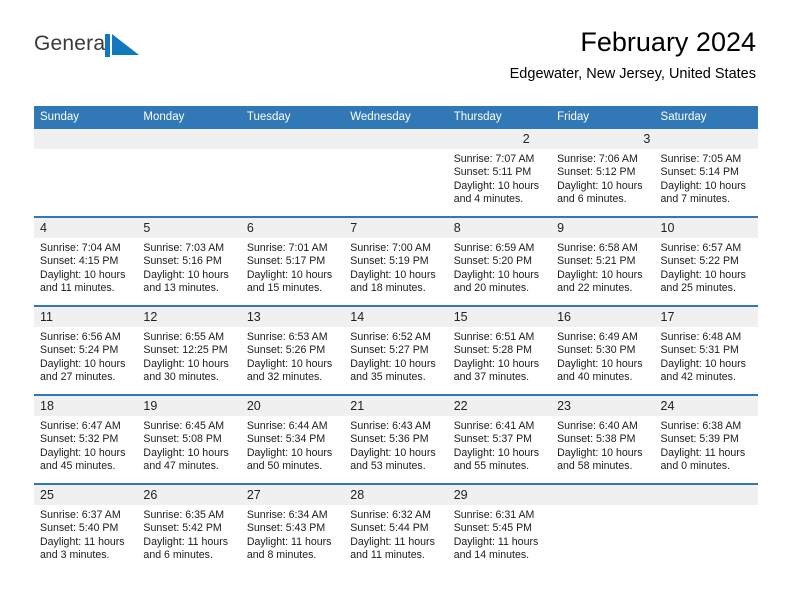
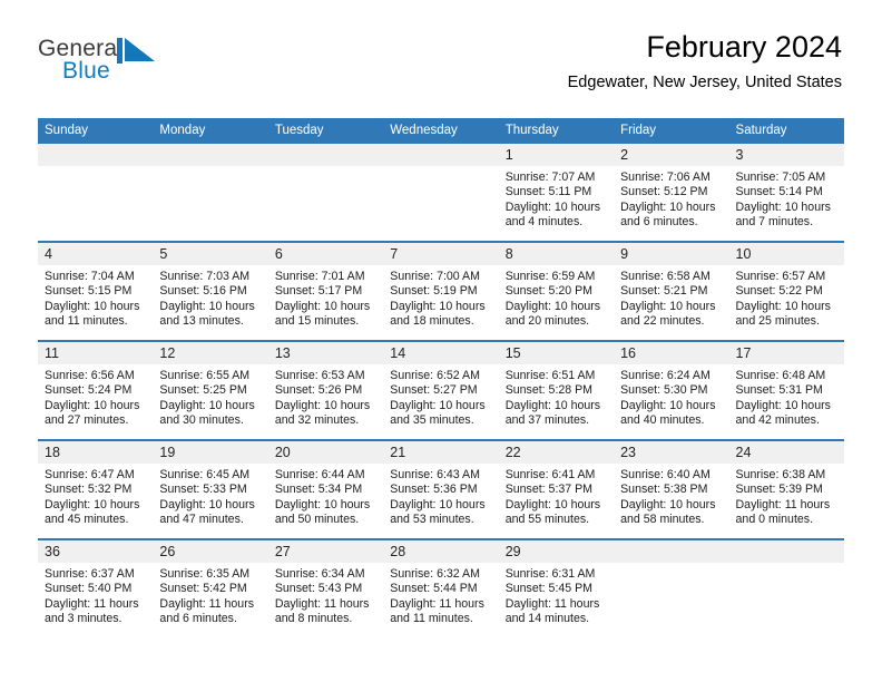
  Genera
+ Blue
  February 2024
  Edgewater, New Jersey, United States
  Sunday
  Monday
  Tuesday
  Wednesday
  Thursday
  Friday
  Saturday
+ 1
  2
  3
  Sunrise: 7:07 AM
  Sunset: 5:11 PM
  Daylight: 10 hours
  and 4 minutes.
  Sunrise: 7:06 AM
  Sunset: 5:12 PM
  Daylight: 10 hours
  and 6 minutes.
  Sunrise: 7:05 AM
  Sunset: 5:14 PM
  Daylight: 10 hours
  and 7 minutes.
  4
  5
  6
  7
  8
  9
  10
  Sunrise: 7:04 AM
- Sunset: 4:15 PM
+ Sunset: 5:15 PM
  Daylight: 10 hours
  and 11 minutes.
  Sunrise: 7:03 AM
  Sunset: 5:16 PM
  Daylight: 10 hours
  and 13 minutes.
  Sunrise: 7:01 AM
  Sunset: 5:17 PM
  Daylight: 10 hours
  and 15 minutes.
  Sunrise: 7:00 AM
  Sunset: 5:19 PM
  Daylight: 10 hours
  and 18 minutes.
  Sunrise: 6:59 AM
  Sunset: 5:20 PM
  Daylight: 10 hours
  and 20 minutes.
  Sunrise: 6:58 AM
  Sunset: 5:21 PM
  Daylight: 10 hours
  and 22 minutes.
  Sunrise: 6:57 AM
  Sunset: 5:22 PM
  Daylight: 10 hours
  and 25 minutes.
  11
  12
  13
  14
  15
  16
  17
  Sunrise: 6:56 AM
  Sunset: 5:24 PM
  Daylight: 10 hours
  and 27 minutes.
  Sunrise: 6:55 AM
- Sunset: 12:25 PM
+ Sunset: 5:25 PM
  Daylight: 10 hours
  and 30 minutes.
  Sunrise: 6:53 AM
  Sunset: 5:26 PM
  Daylight: 10 hours
  and 32 minutes.
  Sunrise: 6:52 AM
  Sunset: 5:27 PM
  Daylight: 10 hours
  and 35 minutes.
  Sunrise: 6:51 AM
  Sunset: 5:28 PM
  Daylight: 10 hours
  and 37 minutes.
- Sunrise: 6:49 AM
+ Sunrise: 6:24 AM
  Sunset: 5:30 PM
  Daylight: 10 hours
  and 40 minutes.
  Sunrise: 6:48 AM
  Sunset: 5:31 PM
  Daylight: 10 hours
  and 42 minutes.
  18
  19
  20
  21
  22
  23
  24
  Sunrise: 6:47 AM
  Sunset: 5:32 PM
  Daylight: 10 hours
  and 45 minutes.
  Sunrise: 6:45 AM
- Sunset: 5:08 PM
+ Sunset: 5:33 PM
  Daylight: 10 hours
  and 47 minutes.
  Sunrise: 6:44 AM
  Sunset: 5:34 PM
  Daylight: 10 hours
  and 50 minutes.
  Sunrise: 6:43 AM
  Sunset: 5:36 PM
  Daylight: 10 hours
  and 53 minutes.
  Sunrise: 6:41 AM
  Sunset: 5:37 PM
  Daylight: 10 hours
  and 55 minutes.
  Sunrise: 6:40 AM
  Sunset: 5:38 PM
  Daylight: 10 hours
  and 58 minutes.
  Sunrise: 6:38 AM
  Sunset: 5:39 PM
  Daylight: 11 hours
  and 0 minutes.
- 25
+ 36
  26
  27
  28
  29
  Sunrise: 6:37 AM
  Sunset: 5:40 PM
  Daylight: 11 hours
  and 3 minutes.
  Sunrise: 6:35 AM
  Sunset: 5:42 PM
  Daylight: 11 hours
  and 6 minutes.
  Sunrise: 6:34 AM
  Sunset: 5:43 PM
  Daylight: 11 hours
  and 8 minutes.
  Sunrise: 6:32 AM
  Sunset: 5:44 PM
  Daylight: 11 hours
  and 11 minutes.
  Sunrise: 6:31 AM
  Sunset: 5:45 PM
  Daylight: 11 hours
  and 14 minutes.
